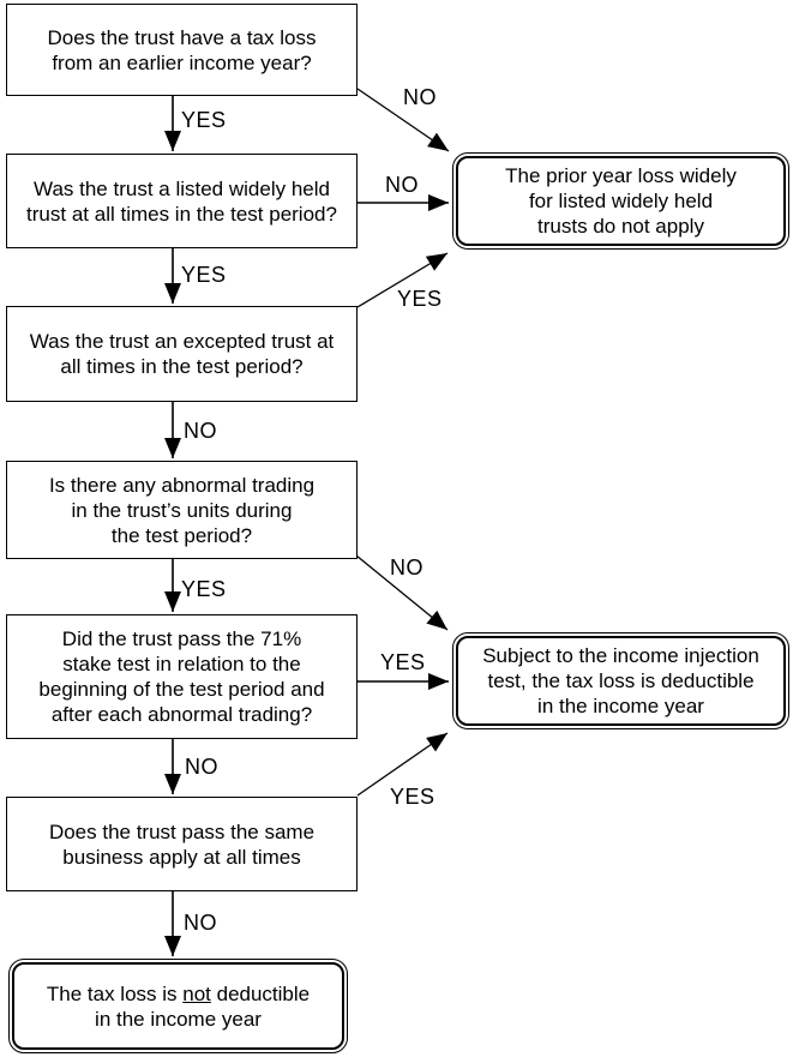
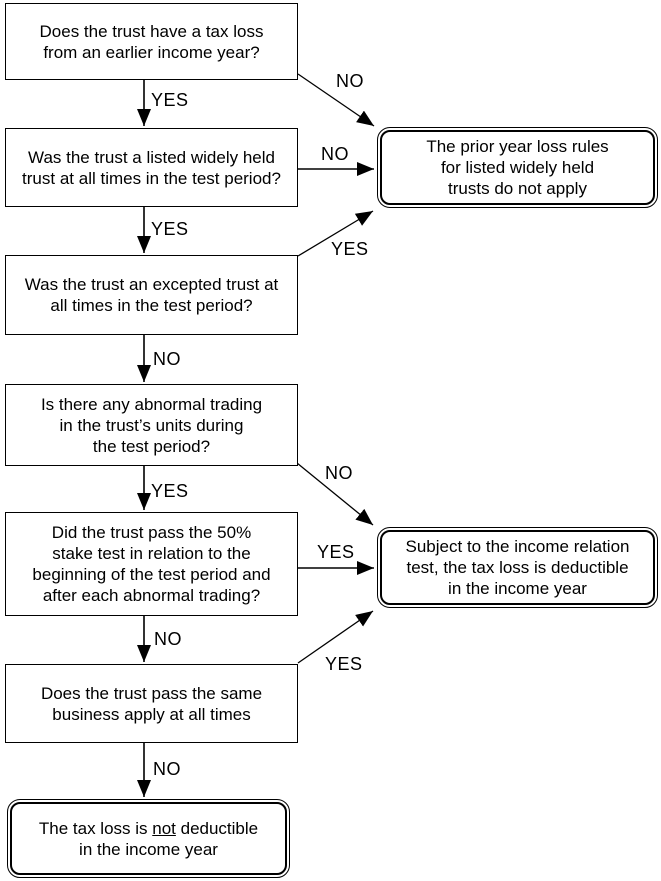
  Does the trust have a tax loss
  from an earlier income year?
  Was the trust a listed widely held
  trust at all times in the test period?
  Was the trust an excepted trust at
  all times in the test period?
  Is there any abnormal trading
  in the trust’s units during
  the test period?
- Did the trust pass the 71%
+ Did the trust pass the 50%
  stake test in relation to the
  beginning of the test period and
  after each abnormal trading?
  Does the trust pass the same
  business apply at all times
- The prior year loss widely
+ The prior year loss rules
  for listed widely held
  trusts do not apply
- Subject to the income injection
+ Subject to the income relation
  test, the tax loss is deductible
  in the income year
  The tax loss is not deductible
  in the income year
  YES
  NO
  NO
  YES
  YES
  NO
  NO
  YES
  YES
  NO
  YES
  NO
